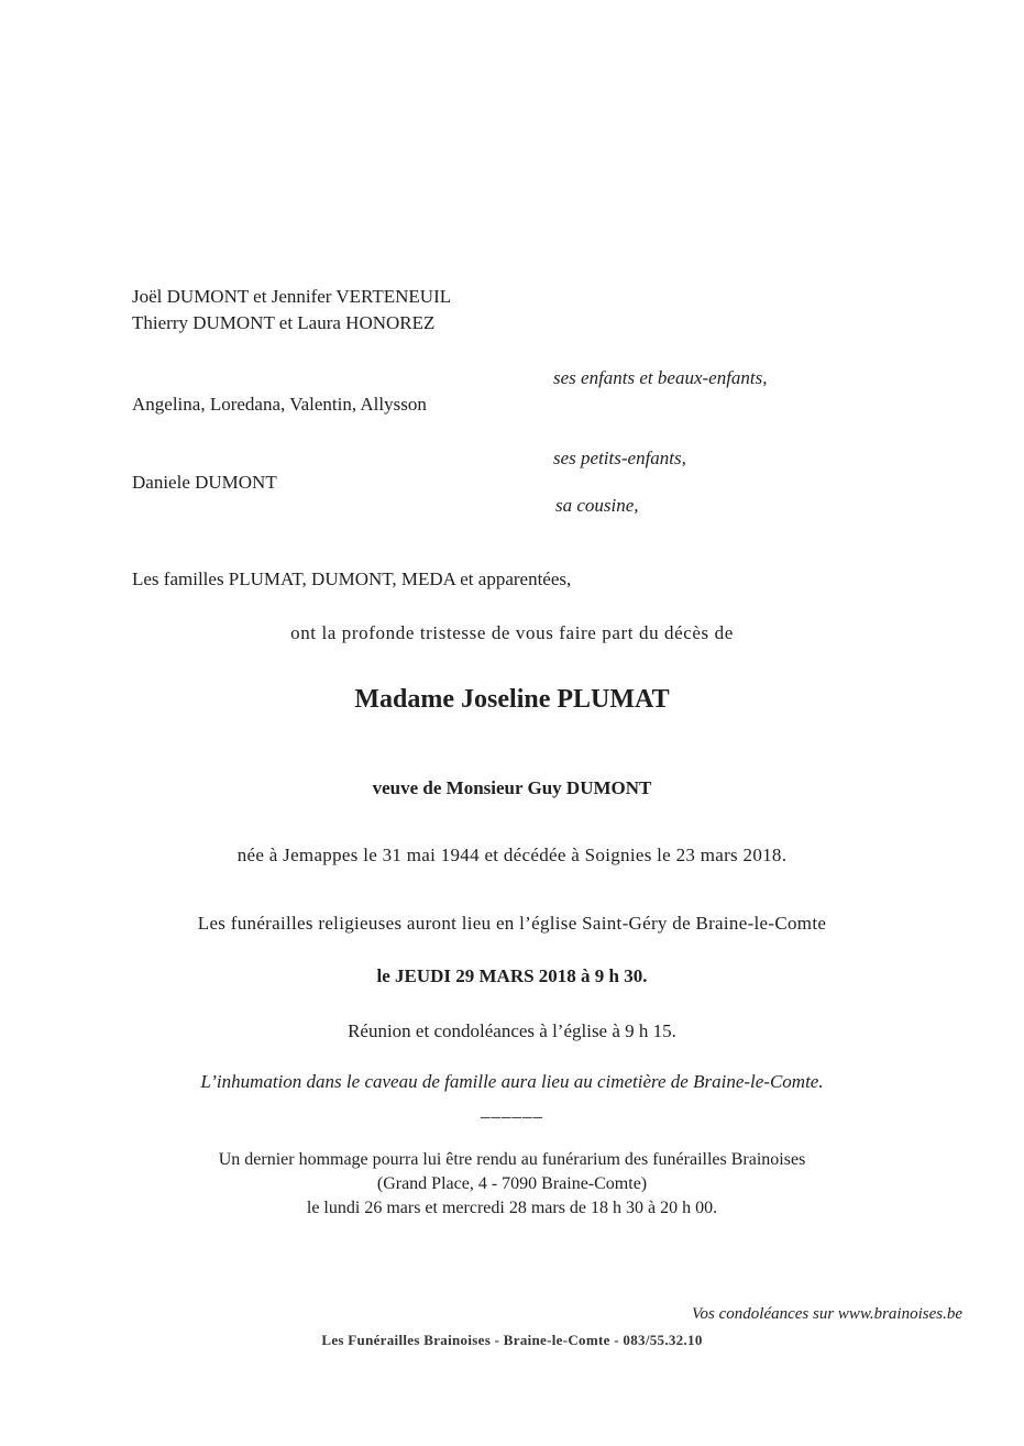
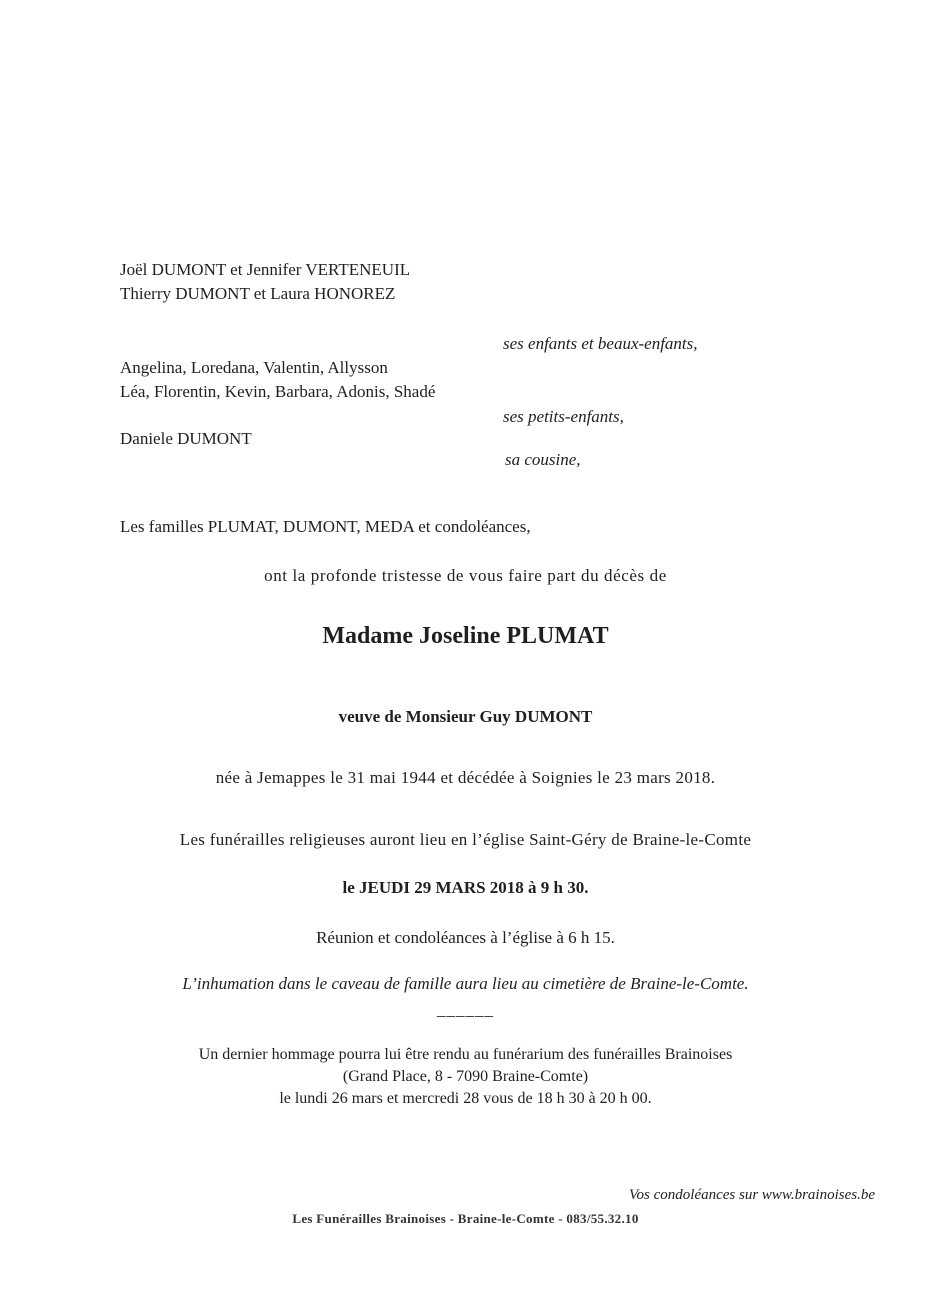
  Joël DUMONT et Jennifer VERTENEUIL
  Thierry DUMONT et Laura HONOREZ
  ses enfants et beaux-enfants,
  Angelina, Loredana, Valentin, Allysson
+ Léa, Florentin, Kevin, Barbara, Adonis, Shadé
  ses petits-enfants,
  Daniele DUMONT
  sa cousine,
- Les familles PLUMAT, DUMONT, MEDA et apparentées,
+ Les familles PLUMAT, DUMONT, MEDA et condoléances,
  ont la profonde tristesse de vous faire part du décès de
  Madame Joseline PLUMAT
  veuve de Monsieur Guy DUMONT
  née à Jemappes le 31 mai 1944 et décédée à Soignies le 23 mars 2018.
  Les funérailles religieuses auront lieu en l’église Saint-Géry de Braine-le-Comte
  le JEUDI 29 MARS 2018 à 9 h 30.
- Réunion et condoléances à l’église à 9 h 15.
+ Réunion et condoléances à l’église à 6 h 15.
  L’inhumation dans le caveau de famille aura lieu au cimetière de Braine-le-Comte.
  ______
  Un dernier hommage pourra lui être rendu au funérarium des funérailles Brainoises
- (Grand Place, 4 - 7090 Braine-Comte)
+ (Grand Place, 8 - 7090 Braine-Comte)
- le lundi 26 mars et mercredi 28 mars de 18 h 30 à 20 h 00.
+ le lundi 26 mars et mercredi 28 vous de 18 h 30 à 20 h 00.
  Vos condoléances sur www.brainoises.be
  Les Funérailles Brainoises - Braine-le-Comte - 083/55.32.10
